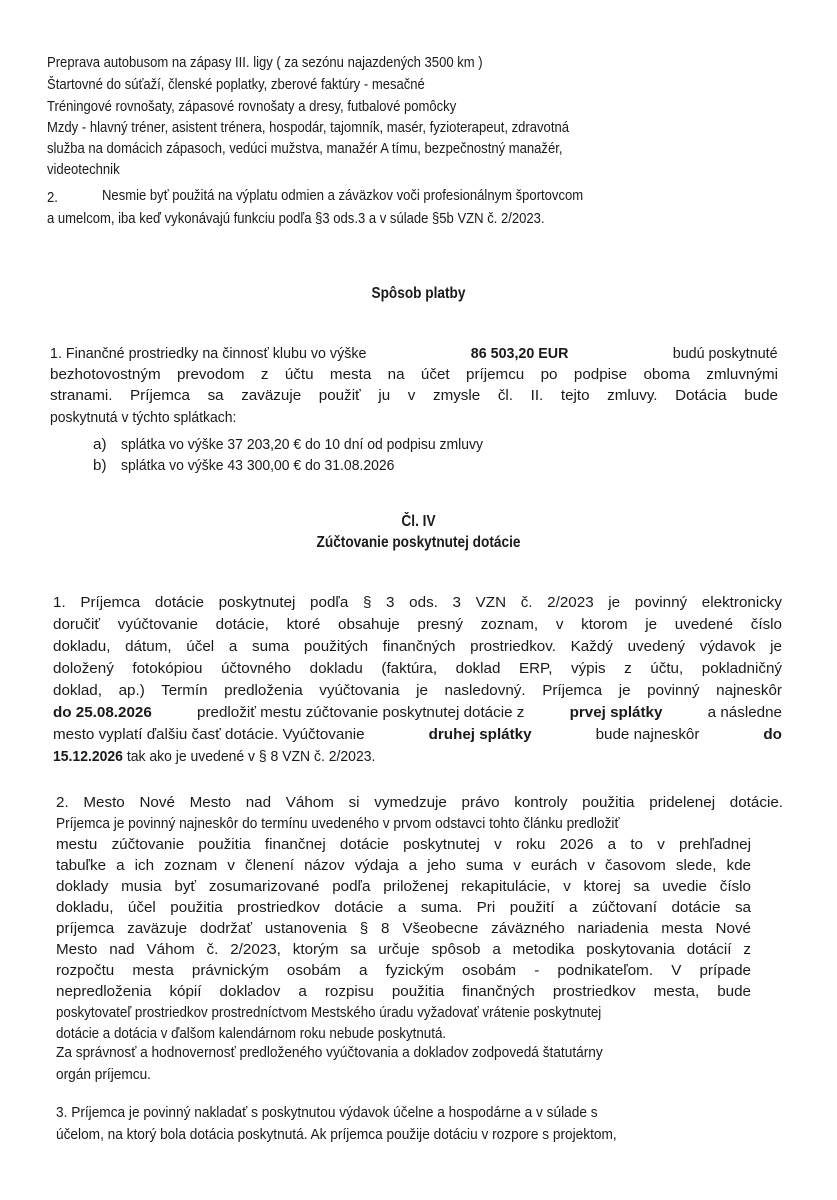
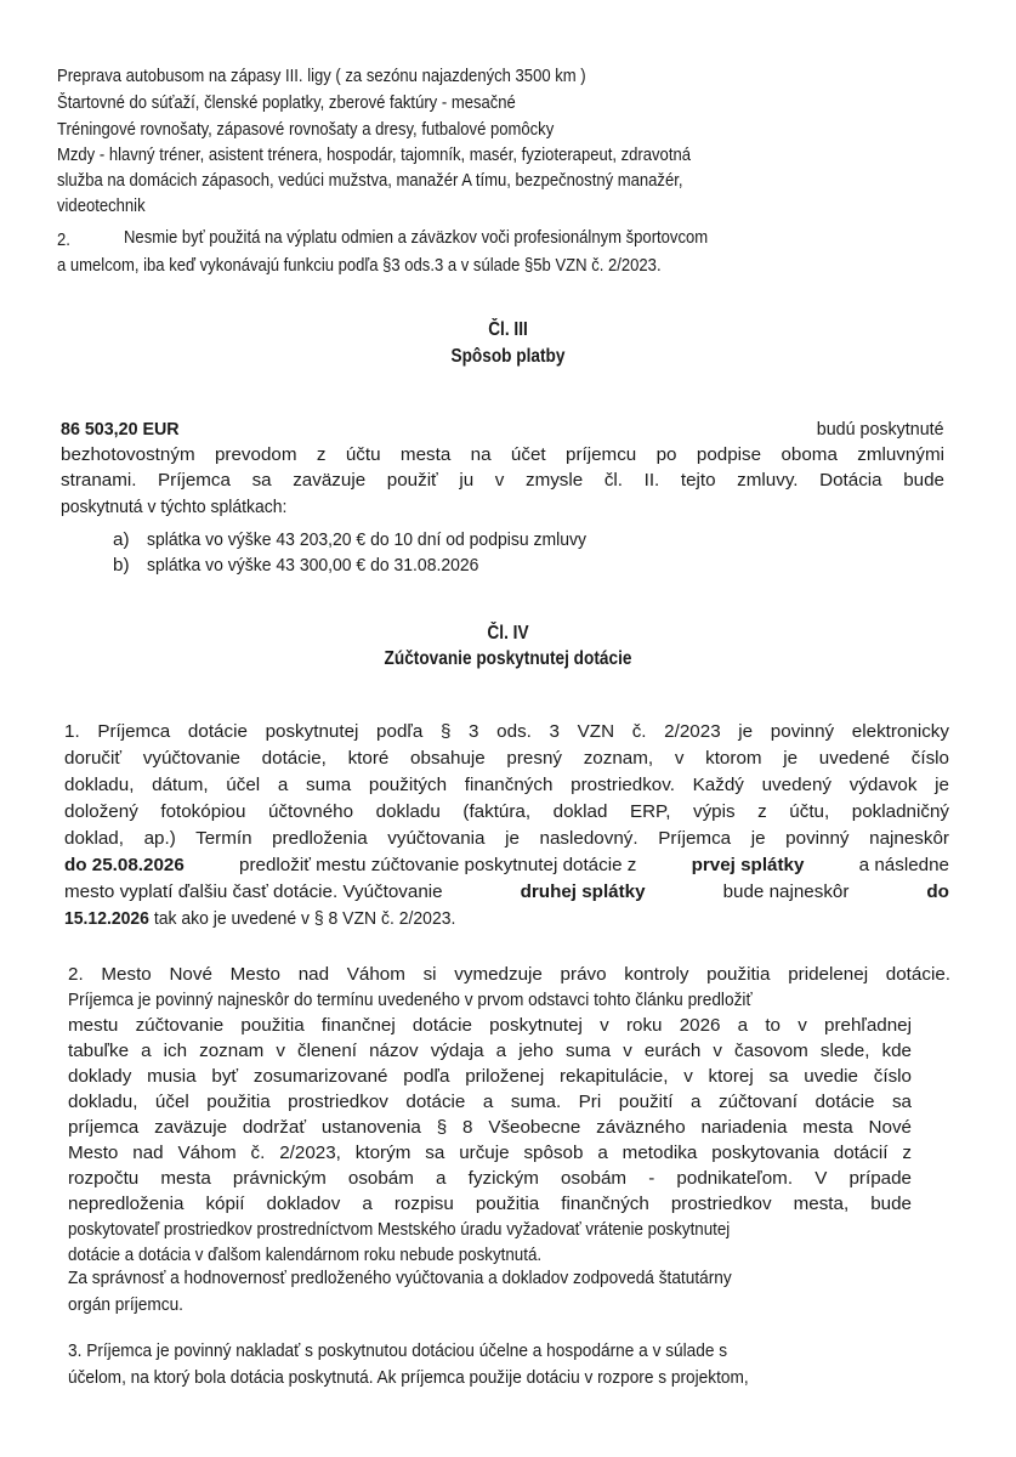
  Preprava autobusom na zápasy III. ligy ( za sezónu najazdených 3500 km )
  Štartovné do súťaží, členské poplatky, zberové faktúry - mesačné
  Tréningové rovnošaty, zápasové rovnošaty a dresy, futbalové pomôcky
  Mzdy - hlavný tréner, asistent trénera, hospodár, tajomník, masér, fyzioterapeut, zdravotná
  služba na domácich zápasoch, vedúci mužstva, manažér A tímu, bezpečnostný manažér,
  videotechnik
  2.
  Nesmie byť použitá na výplatu odmien a záväzkov voči profesionálnym športovcom
  a umelcom, iba keď vykonávajú funkciu podľa §3 ods.3 a v súlade §5b VZN č. 2/2023.
+ Čl. III
  Spôsob platby
- 1. Finančné prostriedky na činnosť klubu vo výške
  86 503,20 EUR
  budú poskytnuté
  bezhotovostným prevodom z účtu mesta na účet príjemcu po podpise oboma zmluvnými
  stranami. Príjemca sa zaväzuje použiť ju v zmysle čl. II. tejto zmluvy. Dotácia bude
  poskytnutá v týchto splátkach:
  a)
- splátka vo výške 37 203,20 € do 10 dní od podpisu zmluvy
+ splátka vo výške 43 203,20 € do 10 dní od podpisu zmluvy
  b)
  splátka vo výške 43 300,00 € do 31.08.2026
  Čl. IV
  Zúčtovanie poskytnutej dotácie
  1. Príjemca dotácie poskytnutej podľa § 3 ods. 3 VZN č. 2/2023 je povinný elektronicky
  doručiť vyúčtovanie dotácie, ktoré obsahuje presný zoznam, v ktorom je uvedené číslo
  dokladu, dátum, účel a suma použitých finančných prostriedkov. Každý uvedený výdavok je
  doložený fotokópiou účtovného dokladu (faktúra, doklad ERP, výpis z účtu, pokladničný
  doklad, ap.) Termín predloženia vyúčtovania je nasledovný. Príjemca je povinný najneskôr
  do 25.08.2026
  predložiť mestu zúčtovanie poskytnutej dotácie z
  prvej splátky
  a následne
  mesto vyplatí ďalšiu časť dotácie. Vyúčtovanie
  druhej splátky
  bude najneskôr
  do
  15.12.2026 tak ako je uvedené v § 8 VZN č. 2/2023.
  2. Mesto Nové Mesto nad Váhom si vymedzuje právo kontroly použitia pridelenej dotácie.
  Príjemca je povinný najneskôr do termínu uvedeného v prvom odstavci tohto článku predložiť
  mestu zúčtovanie použitia finančnej dotácie poskytnutej v roku 2026 a to v prehľadnej
  tabuľke a ich zoznam v členení názov výdaja a jeho suma v eurách v časovom slede, kde
  doklady musia byť zosumarizované podľa priloženej rekapitulácie, v ktorej sa uvedie číslo
  dokladu, účel použitia prostriedkov dotácie a suma. Pri použití a zúčtovaní dotácie sa
  príjemca zaväzuje dodržať ustanovenia § 8 Všeobecne záväzného nariadenia mesta Nové
  Mesto nad Váhom č. 2/2023, ktorým sa určuje spôsob a metodika poskytovania dotácií z
  rozpočtu mesta právnickým osobám a fyzickým osobám - podnikateľom. V prípade
  nepredloženia kópií dokladov a rozpisu použitia finančných prostriedkov mesta, bude
  poskytovateľ prostriedkov prostredníctvom Mestského úradu vyžadovať vrátenie poskytnutej
  dotácie a dotácia v ďalšom kalendárnom roku nebude poskytnutá.
  Za správnosť a hodnovernosť predloženého vyúčtovania a dokladov zodpovedá štatutárny
  orgán príjemcu.
- 3. Príjemca je povinný nakladať s poskytnutou výdavok účelne a hospodárne a v súlade s
+ 3. Príjemca je povinný nakladať s poskytnutou dotáciou účelne a hospodárne a v súlade s
  účelom, na ktorý bola dotácia poskytnutá. Ak príjemca použije dotáciu v rozpore s projektom,
